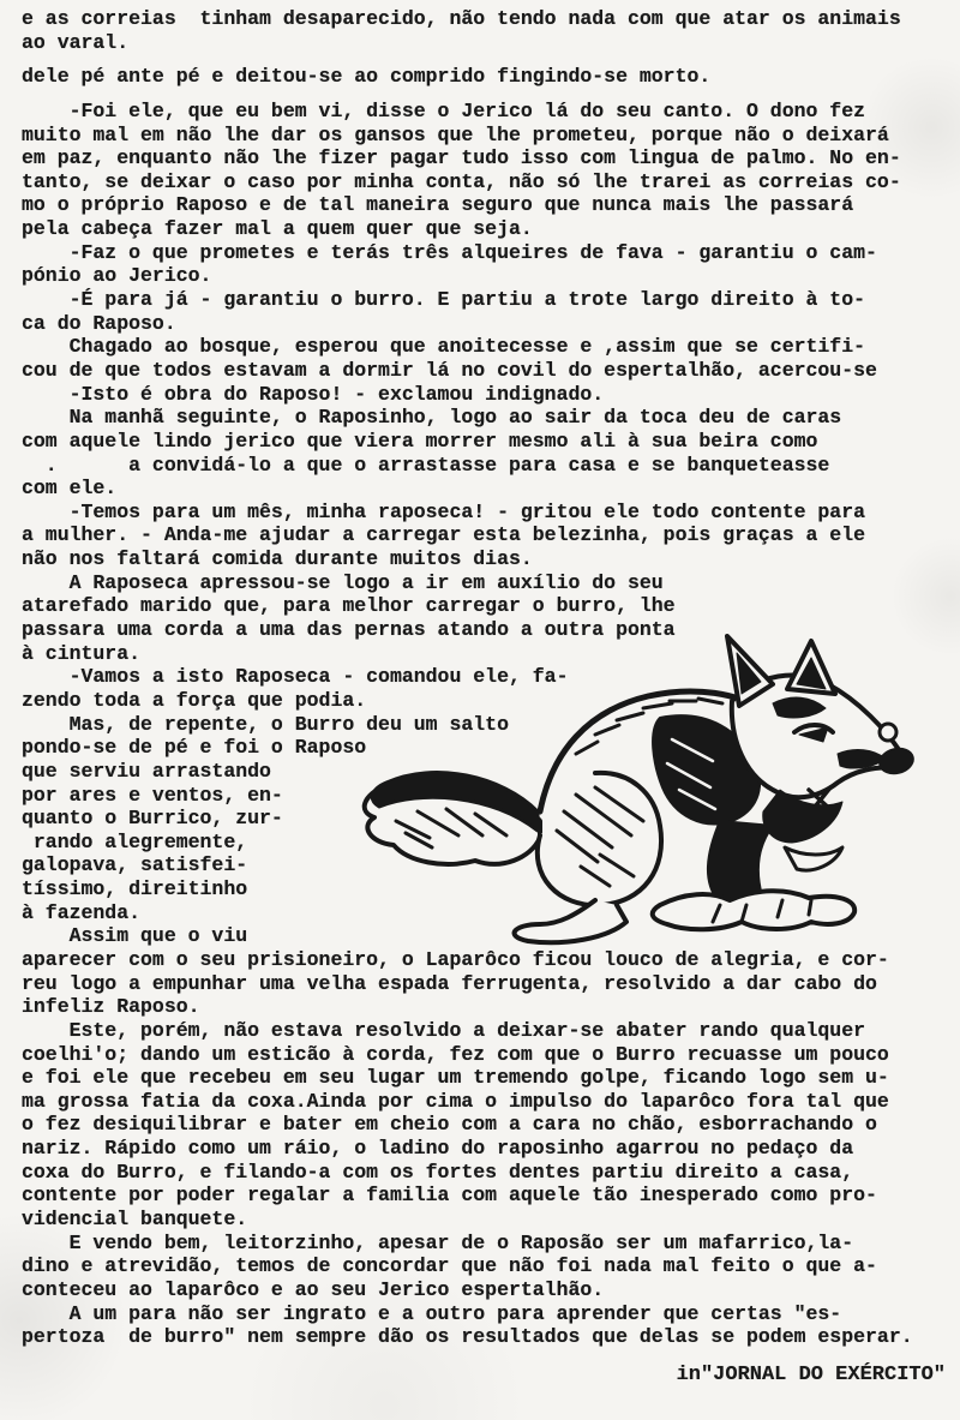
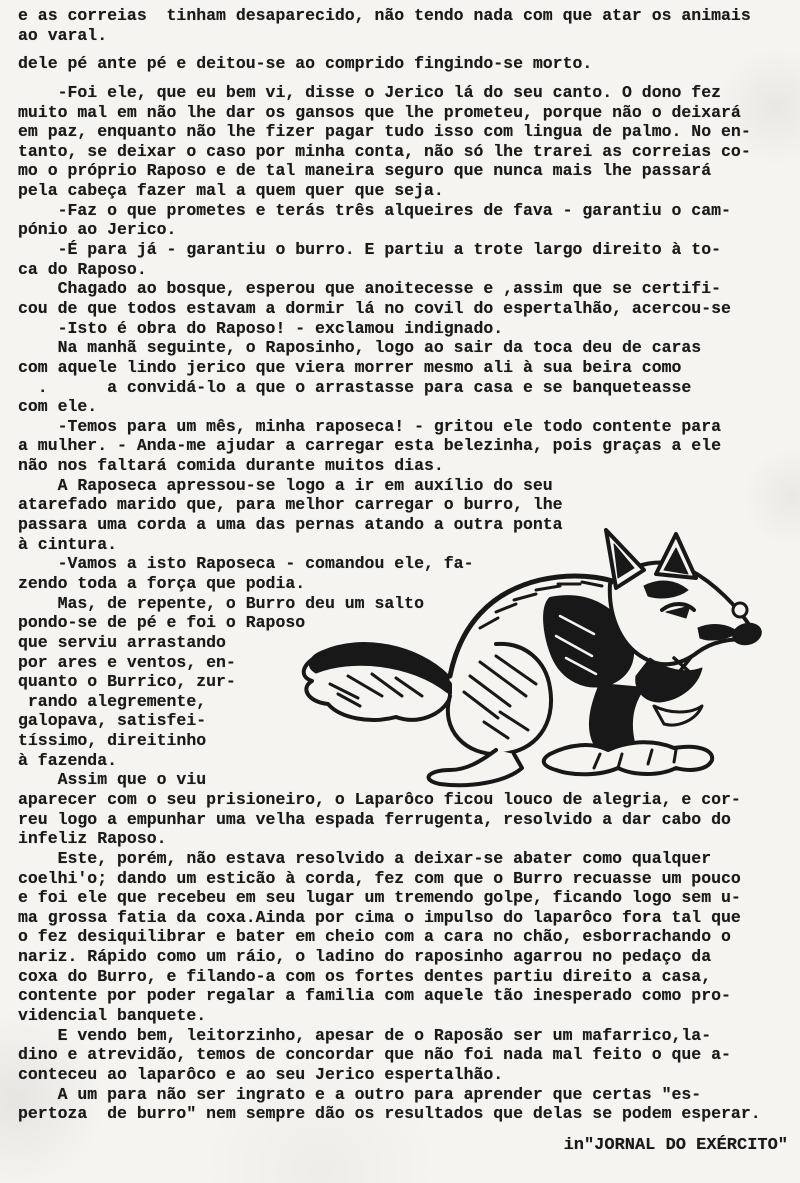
  e as correias tinham desaparecido, não tendo nada com que atar os animais
  ao varal.
  dele pé ante pé e deitou-se ao comprido fingindo-se morto.
  -Foi ele, que eu bem vi, disse o Jerico lá do seu canto. O dono fez
  muito mal em não lhe dar os gansos que lhe prometeu, porque não o deixará
  em paz, enquanto não lhe fizer pagar tudo isso com lingua de palmo. No en-
  tanto, se deixar o caso por minha conta, não só lhe trarei as correias co-
  mo o próprio Raposo e de tal maneira seguro que nunca mais lhe passará
  pela cabeça fazer mal a quem quer que seja.
  -Faz o que prometes e terás três alqueires de fava - garantiu o cam-
  pónio ao Jerico.
  -É para já - garantiu o burro. E partiu a trote largo direito à to-
  ca do Raposo.
  Chagado ao bosque, esperou que anoitecesse e ,assim que se certifi-
  cou de que todos estavam a dormir lá no covil do espertalhão, acercou-se
  -Isto é obra do Raposo! - exclamou indignado.
  Na manhã seguinte, o Raposinho, logo ao sair da toca deu de caras
  com aquele lindo jerico que viera morrer mesmo ali à sua beira como
  . a convidá-lo a que o arrastasse para casa e se banqueteasse
  com ele.
  -Temos para um mês, minha raposeca! - gritou ele todo contente para
  a mulher. - Anda-me ajudar a carregar esta belezinha, pois graças a ele
  não nos faltará comida durante muitos dias.
  A Raposeca apressou-se logo a ir em auxílio do seu
  atarefado marido que, para melhor carregar o burro, lhe
  passara uma corda a uma das pernas atando a outra ponta
  à cintura.
  -Vamos a isto Raposeca - comandou ele, fa-
  zendo toda a força que podia.
  Mas, de repente, o Burro deu um salto
  pondo-se de pé e foi o Raposo
  que serviu arrastando
  por ares e ventos, en-
  quanto o Burrico, zur-
  rando alegremente,
  galopava, satisfei-
  tíssimo, direitinho
  à fazenda.
  Assim que o viu
  aparecer com o seu prisioneiro, o Laparôco ficou louco de alegria, e cor-
  reu logo a empunhar uma velha espada ferrugenta, resolvido a dar cabo do
  infeliz Raposo.
- Este, porém, não estava resolvido a deixar-se abater rando qualquer
+ Este, porém, não estava resolvido a deixar-se abater como qualquer
  coelhi'o; dando um esticão à corda, fez com que o Burro recuasse um pouco
  e foi ele que recebeu em seu lugar um tremendo golpe, ficando logo sem u-
  ma grossa fatia da coxa.Ainda por cima o impulso do laparôco fora tal que
  o fez desiquilibrar e bater em cheio com a cara no chão, esborrachando o
  nariz. Rápido como um ráio, o ladino do raposinho agarrou no pedaço da
  coxa do Burro, e filando-a com os fortes dentes partiu direito a casa,
  contente por poder regalar a familia com aquele tão inesperado como pro-
  videncial banquete.
  E vendo bem, leitorzinho, apesar de o Raposão ser um mafarrico,la-
  dino e atrevidão, temos de concordar que não foi nada mal feito o que a-
  conteceu ao laparôco e ao seu Jerico espertalhão.
  A um para não ser ingrato e a outro para aprender que certas "es-
  pertoza de burro" nem sempre dão os resultados que delas se podem esperar.
  in"JORNAL DO EXÉRCITO"
